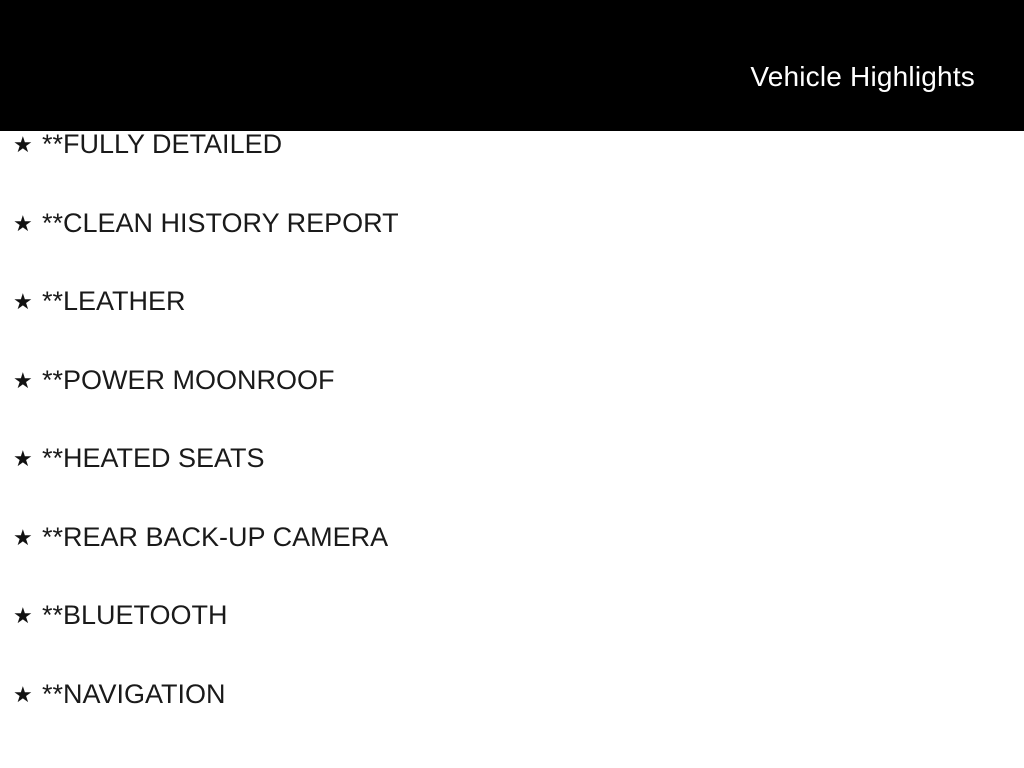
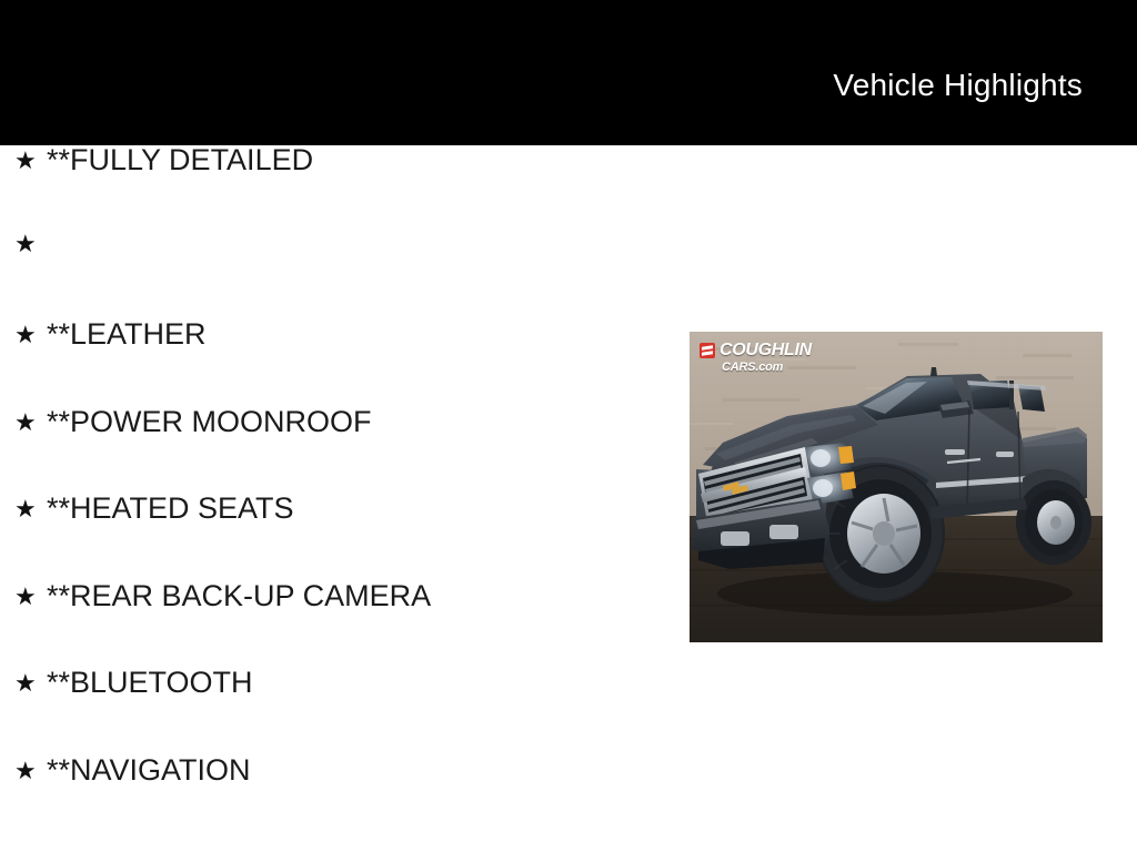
  Vehicle Highlights
  ★
  **FULLY DETAILED
  ★
- **CLEAN HISTORY REPORT
  ★
  **LEATHER
  ★
  **POWER MOONROOF
  ★
  **HEATED SEATS
  ★
  **REAR BACK-UP CAMERA
  ★
  **BLUETOOTH
  ★
  **NAVIGATION
+ COUGHLIN
+ CARS.com
